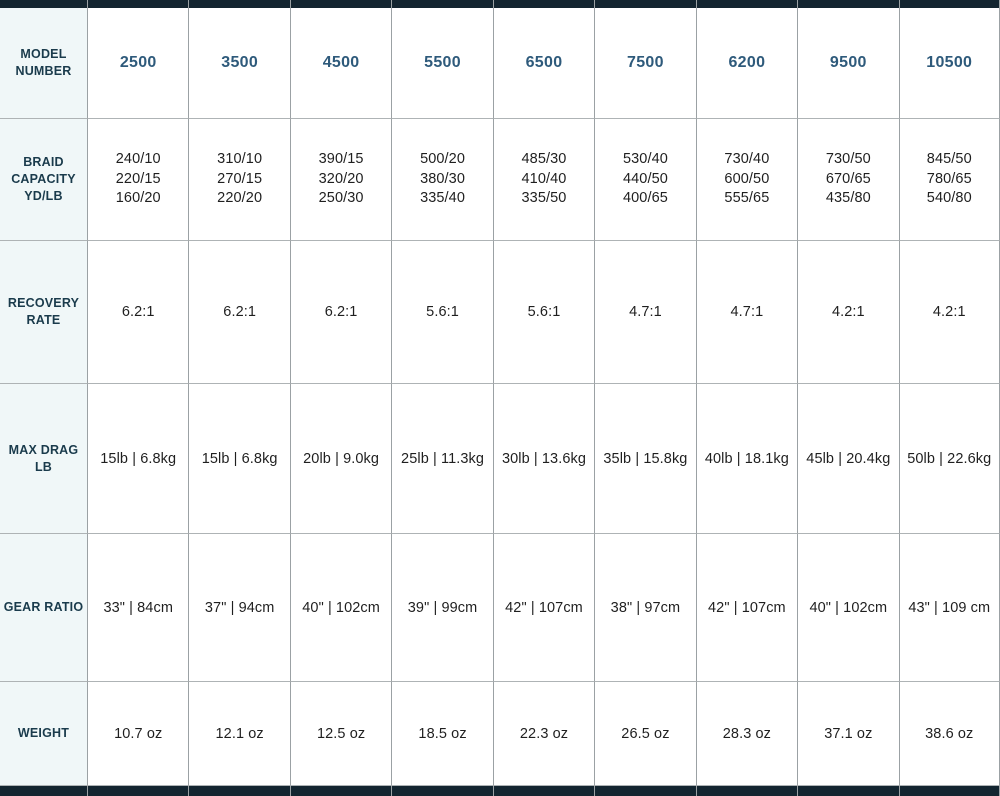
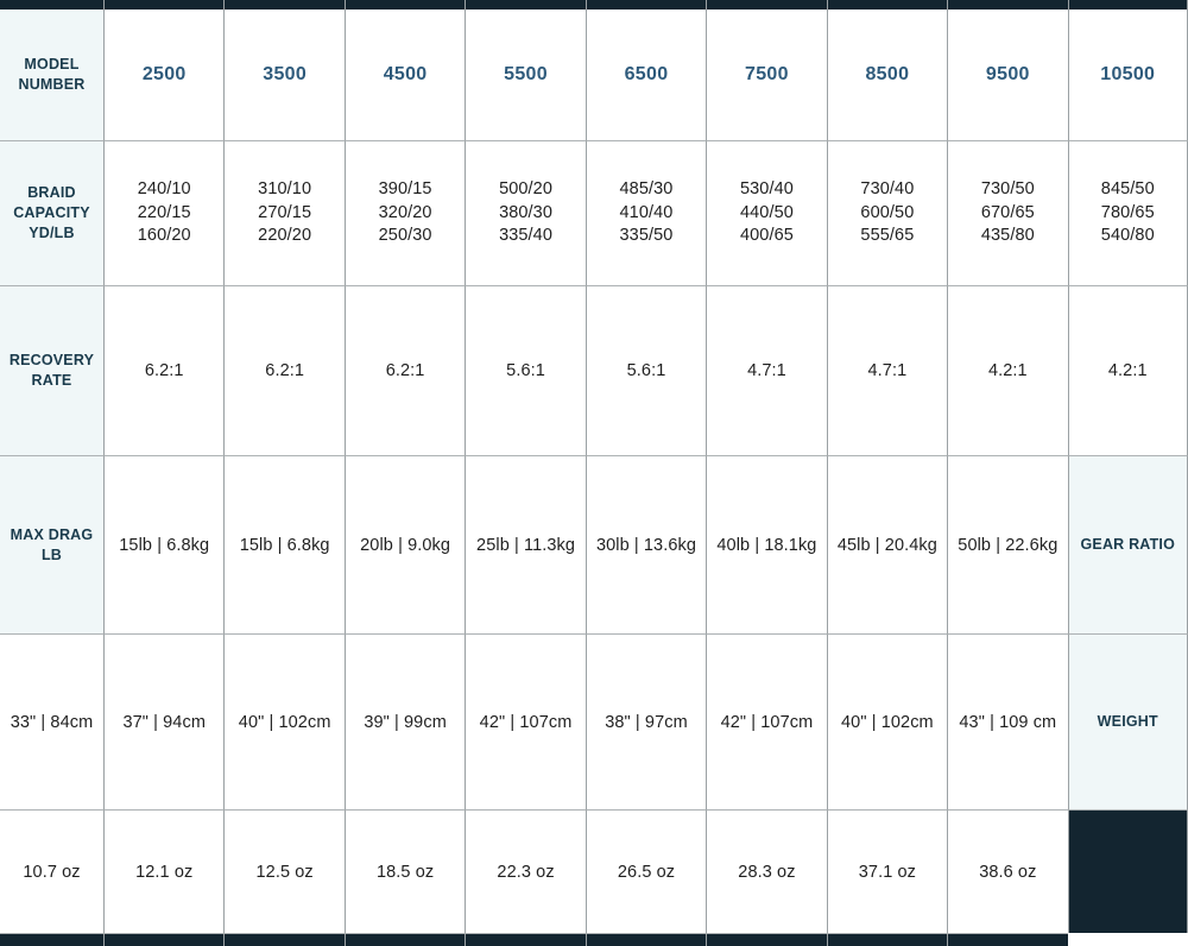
  MODEL NUMBER
  2500
  3500
  4500
  5500
  6500
  7500
- 6200
+ 8500
  9500
  10500
  BRAID CAPACITY YD/LB
  240/10
  220/15
  160/20
  310/10
  270/15
  220/20
  390/15
  320/20
  250/30
  500/20
  380/30
  335/40
  485/30
  410/40
  335/50
  530/40
  440/50
  400/65
  730/40
  600/50
  555/65
  730/50
  670/65
  435/80
  845/50
  780/65
  540/80
  RECOVERY RATE
  6.2:1
  6.2:1
  6.2:1
  5.6:1
  5.6:1
  4.7:1
  4.7:1
  4.2:1
  4.2:1
  MAX DRAG LB
  15lb | 6.8kg
  15lb | 6.8kg
  20lb | 9.0kg
  25lb | 11.3kg
  30lb | 13.6kg
- 35lb | 15.8kg
  40lb | 18.1kg
  45lb | 20.4kg
  50lb | 22.6kg
  GEAR RATIO
  33" | 84cm
  37" | 94cm
  40" | 102cm
  39" | 99cm
  42" | 107cm
  38" | 97cm
  42" | 107cm
  40" | 102cm
  43" | 109 cm
  WEIGHT
  10.7 oz
  12.1 oz
  12.5 oz
  18.5 oz
  22.3 oz
  26.5 oz
  28.3 oz
  37.1 oz
  38.6 oz
